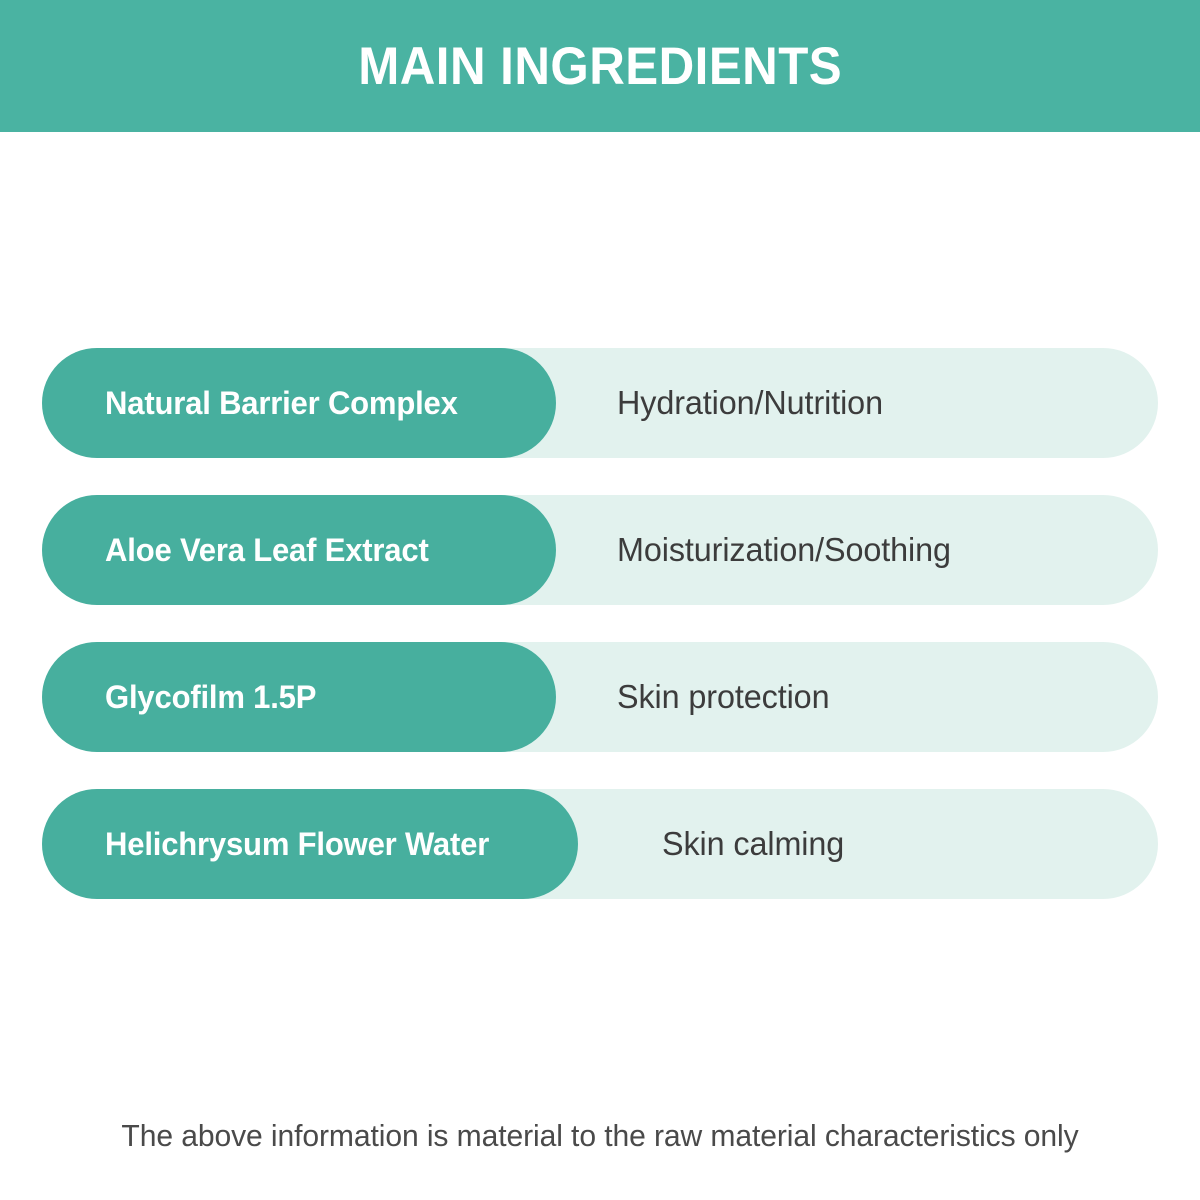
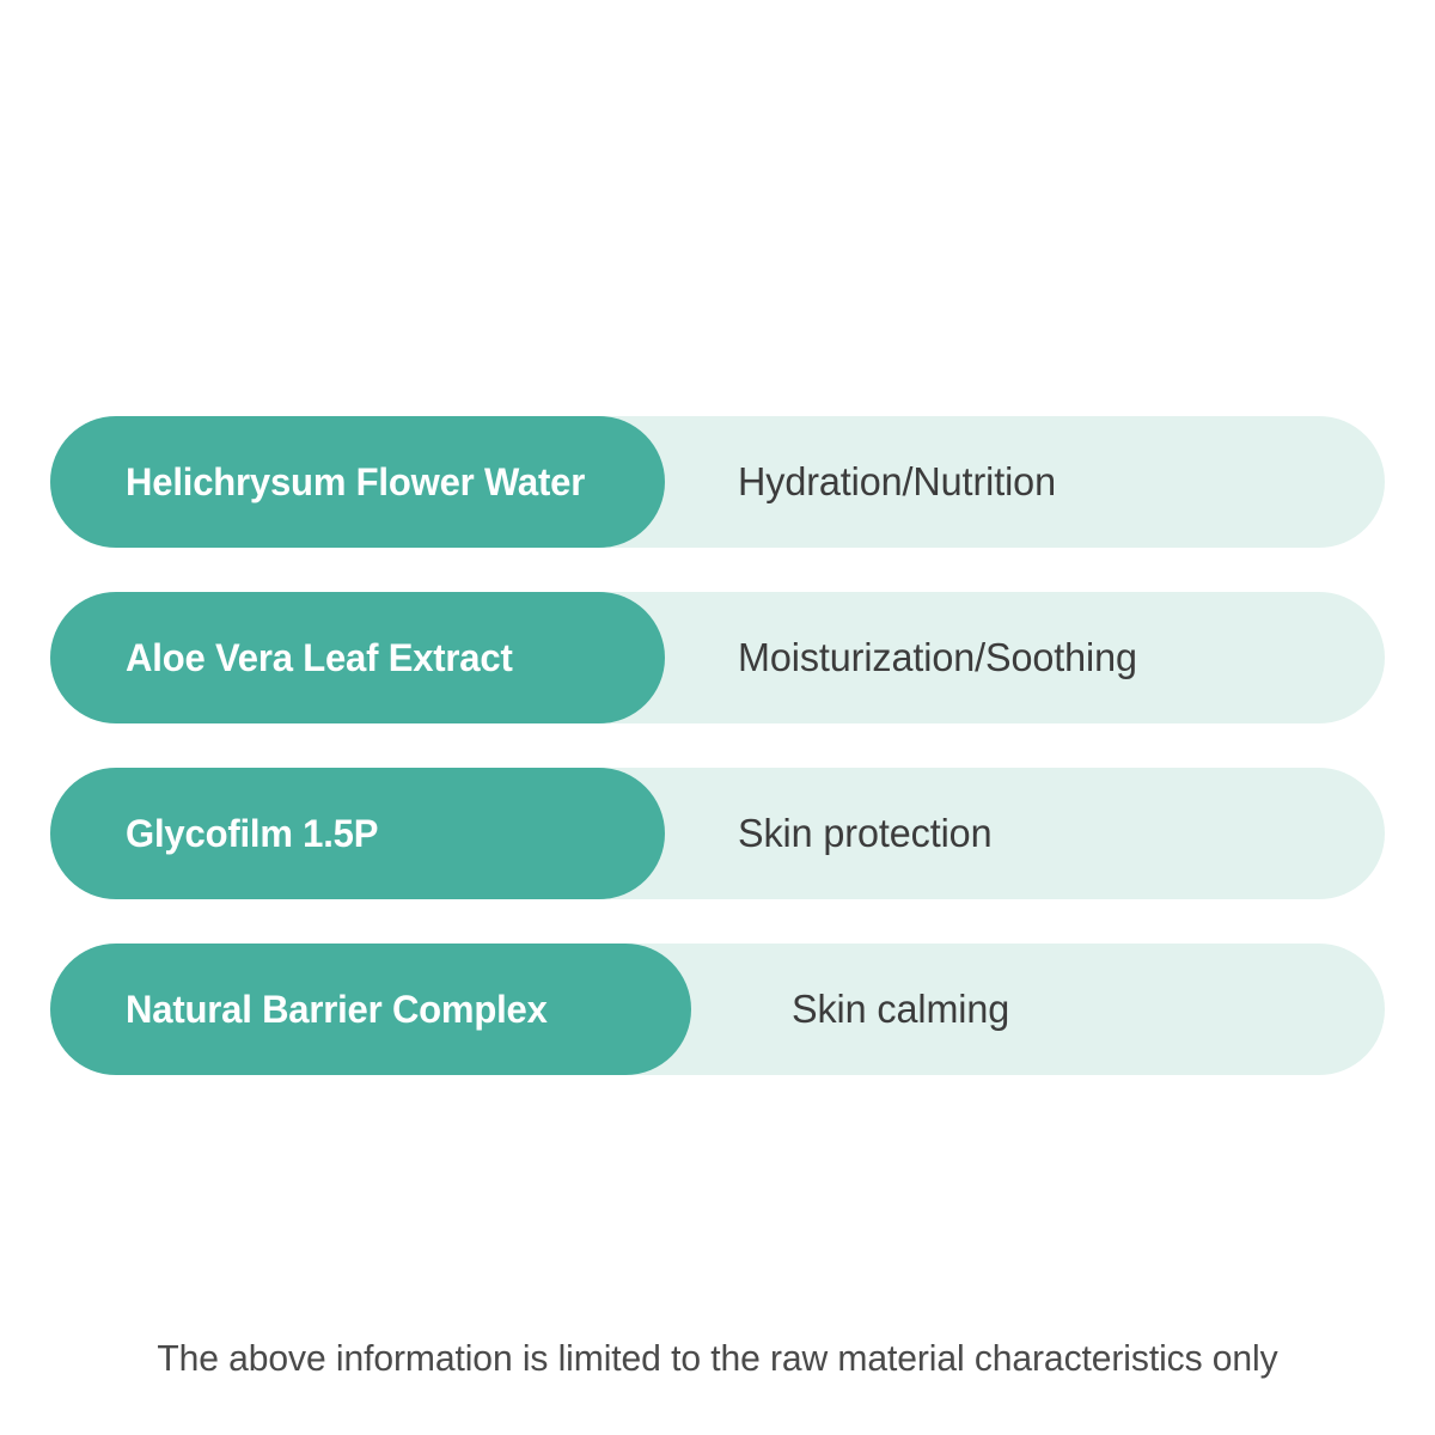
- MAIN INGREDIENTS
- Natural Barrier Complex
+ Helichrysum Flower Water
  Hydration/Nutrition
  Aloe Vera Leaf Extract
  Moisturization/Soothing
  Glycofilm 1.5P
  Skin protection
- Helichrysum Flower Water
+ Natural Barrier Complex
  Skin calming
- The above information is material to the raw material characteristics only
+ The above information is limited to the raw material characteristics only
